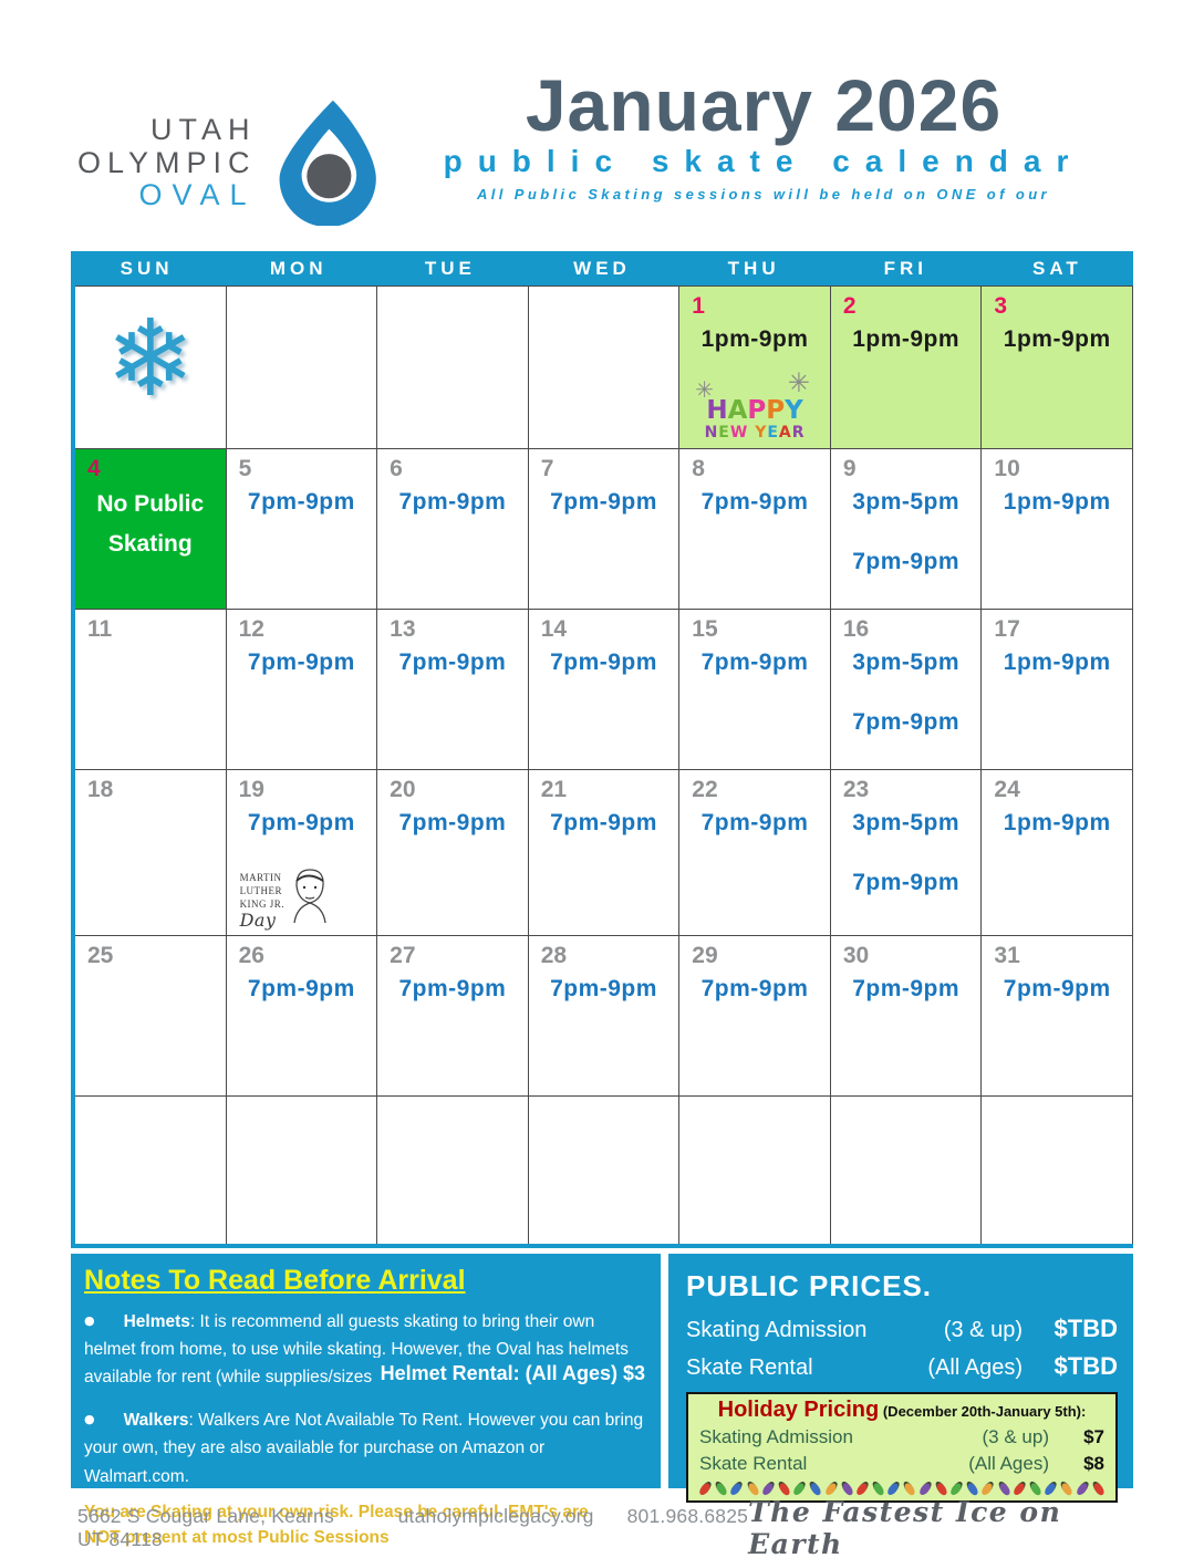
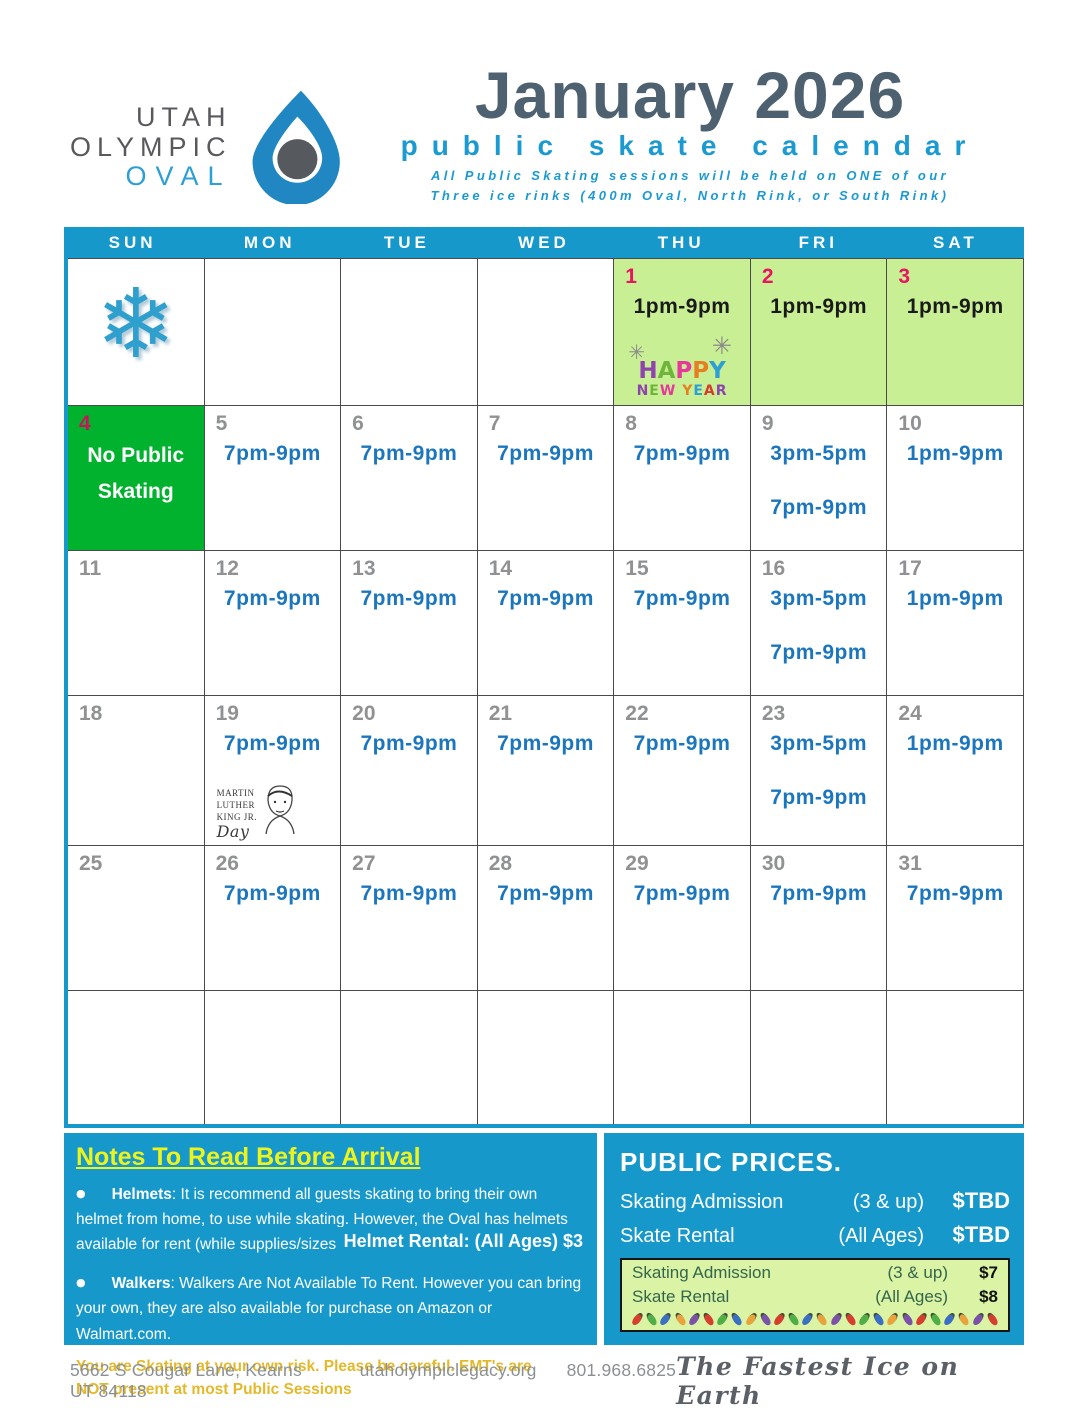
  UTAH
  OLYMPIC
  OVAL
  January 2026
  public skate calendar
  All Public Skating sessions will be held on ONE of our
+ Three ice rinks (400m Oval, North Rink, or South Rink)
  SUN
  MON
  TUE
  WED
  THU
  FRI
  SAT
  ❄
  1
  1pm-9pm
  ✳
  ✳
  HAPPY
  NEW YEAR
  2
  1pm-9pm
  3
  1pm-9pm
  4
  No Public
  Skating
  5
  7pm-9pm
  6
  7pm-9pm
  7
  7pm-9pm
  8
  7pm-9pm
  9
  3pm-5pm
  7pm-9pm
  10
  1pm-9pm
  11
  12
  7pm-9pm
  13
  7pm-9pm
  14
  7pm-9pm
  15
  7pm-9pm
  16
  3pm-5pm
  7pm-9pm
  17
  1pm-9pm
  18
  19
  7pm-9pm
  MARTIN
  LUTHER
  KING JR.
  Day
  20
  7pm-9pm
  21
  7pm-9pm
  22
  7pm-9pm
  23
  3pm-5pm
  7pm-9pm
  24
  1pm-9pm
  25
  26
  7pm-9pm
  27
  7pm-9pm
  28
  7pm-9pm
  29
  7pm-9pm
  30
  7pm-9pm
  31
  7pm-9pm
  Notes To Read Before Arrival
  ● Helmets: It is recommend all guests skating to bring their own helmet from home, to use while skating. However, the Oval has helmets available for rent (while supplies/sizes
  Helmet Rental: (All Ages) $3
  ● Walkers: Walkers Are Not Available To Rent. However you can bring your own, they are also available for purchase on Amazon or Walmart.com.
  You are Skating at your own risk. Please be careful. EMT's are
  NOT present at most Public Sessions
  PUBLIC PRICES.
  Skating Admission
  (3 & up)
  $TBD
  Skate Rental
  (All Ages)
  $TBD
- Holiday Pricing (December 20th-January 5th):
  Skating Admission
  (3 & up)
  $7
  Skate Rental
  (All Ages)
  $8
  5662 S Cougar Lane, Kearns UT 84118
  utaholympiclegacy.org
  801.968.6825
  The Fastest Ice on Earth
